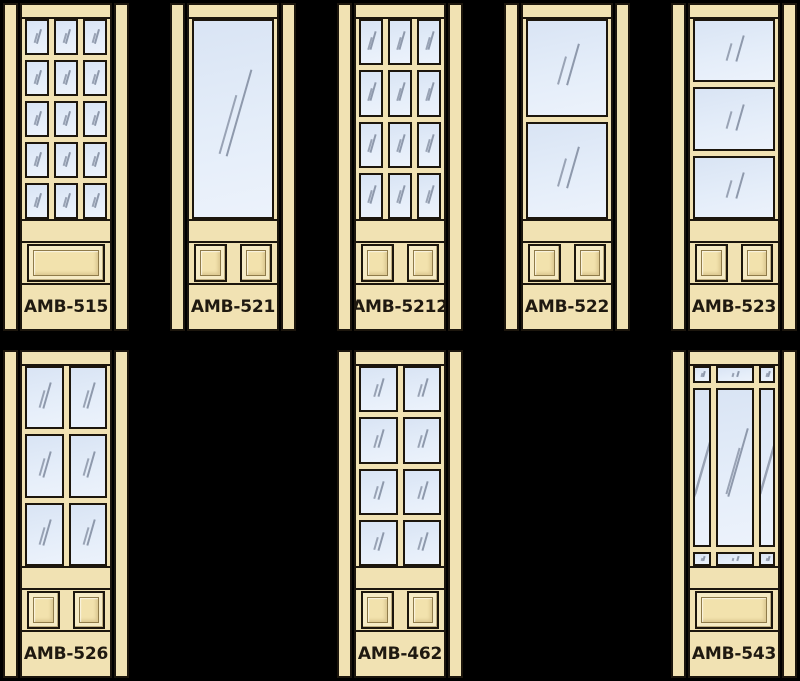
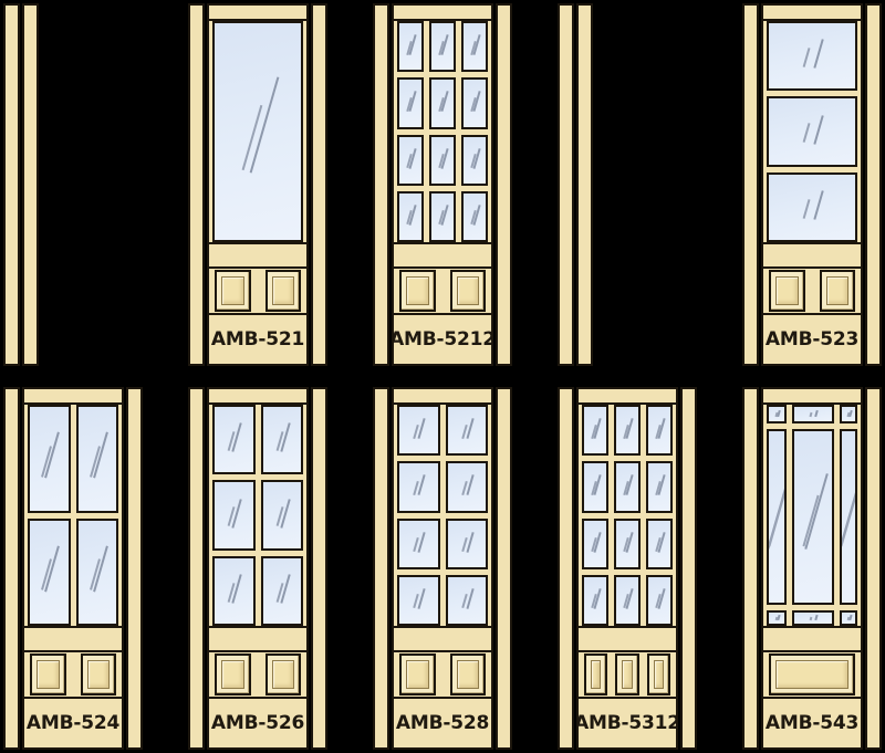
- AMB-515
  AMB-521
  AMB-5212
- AMB-522
  AMB-523
+ AMB-524
  AMB-526
- AMB-462
+ AMB-528
+ AMB-5312
  AMB-543
